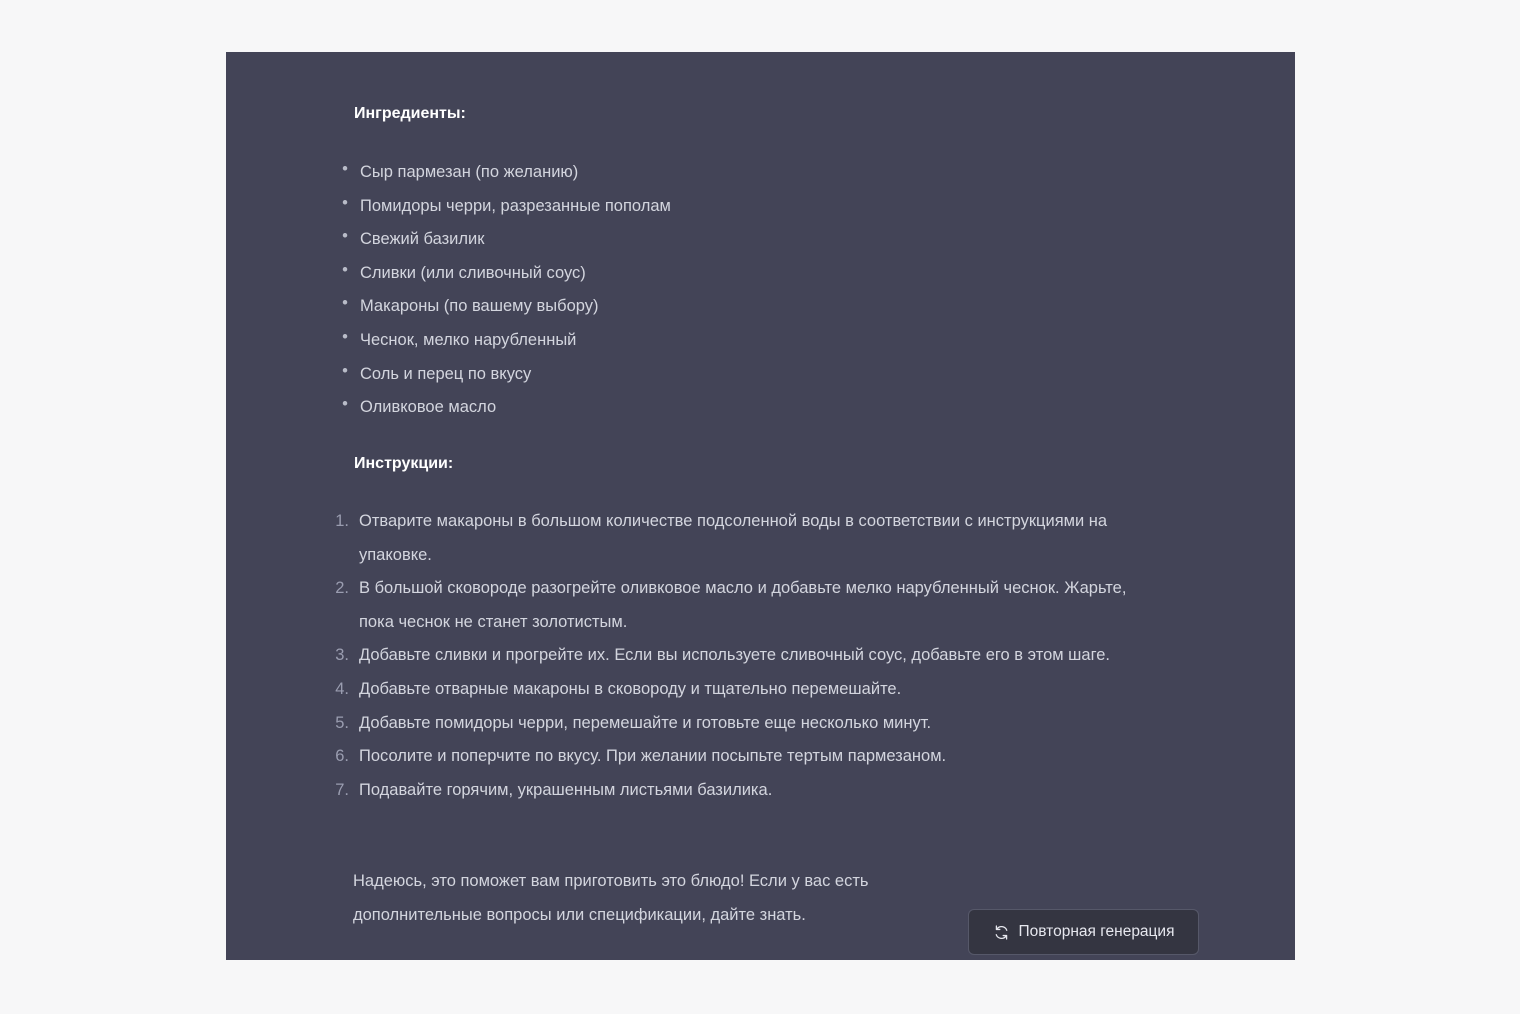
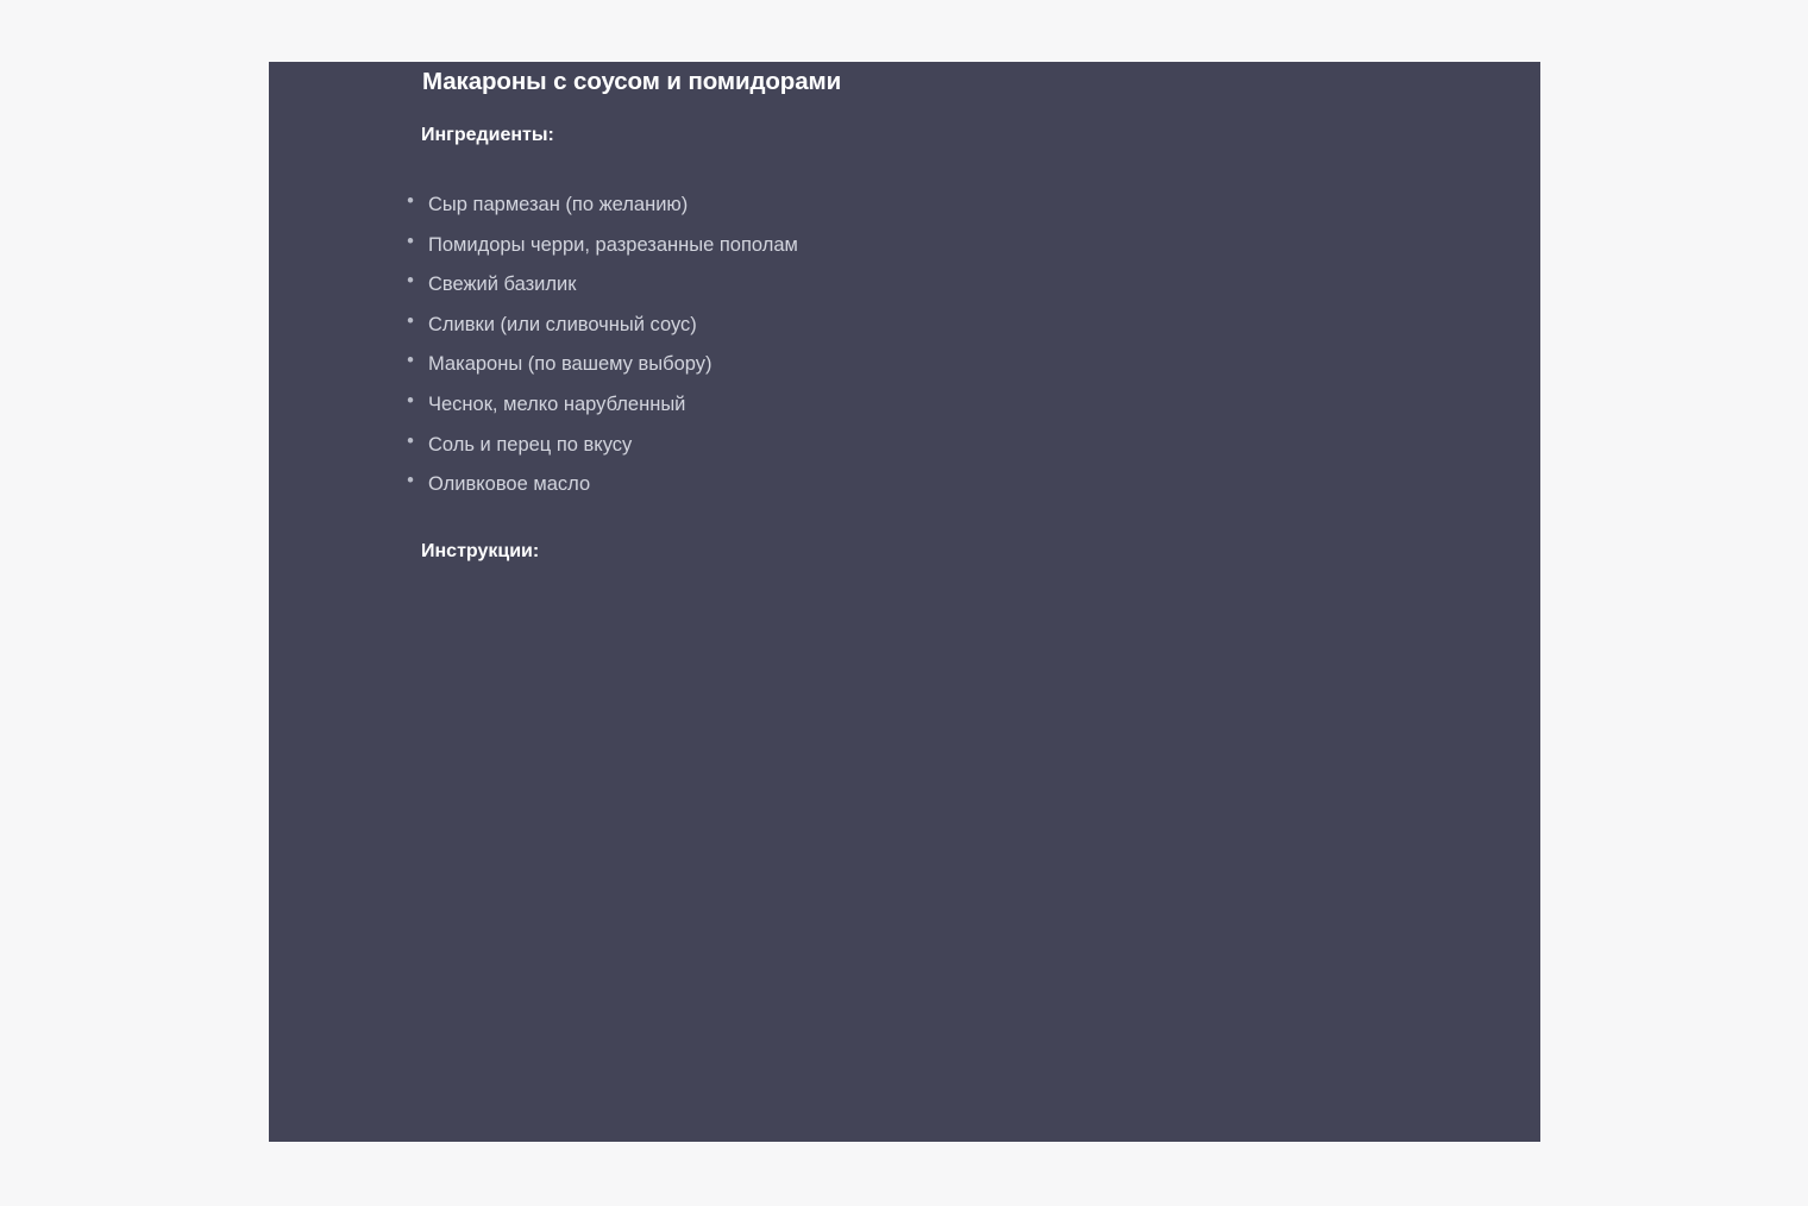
+ Макароны с соусом и помидорами
  Ингредиенты:
  •
  Сыр пармезан (по желанию)
  •
  Помидоры черри, разрезанные пополам
  •
  Свежий базилик
  •
  Сливки (или сливочный соус)
  •
  Макароны (по вашему выбору)
  •
  Чеснок, мелко нарубленный
  •
  Соль и перец по вкусу
  •
  Оливковое масло
  Инструкции:
- 1.
- Отварите макароны в большом количестве подсоленной воды в соответствии с инструкциями на упаковке.
- 2.
- В большой сковороде разогрейте оливковое масло и добавьте мелко нарубленный чеснок. Жарьте, пока чеснок не станет золотистым.
- 3.
- Добавьте сливки и прогрейте их. Если вы используете сливочный соус, добавьте его в этом шаге.
- 4.
- Добавьте отварные макароны в сковороду и тщательно перемешайте.
- 5.
- Добавьте помидоры черри, перемешайте и готовьте еще несколько минут.
- 6.
- Посолите и поперчите по вкусу. При желании посыпьте тертым пармезаном.
- 7.
- Подавайте горячим, украшенным листьями базилика.
- Надеюсь, это поможет вам приготовить это блюдо! Если у вас есть дополнительные вопросы или спецификации, дайте знать.
- Повторная генерация
